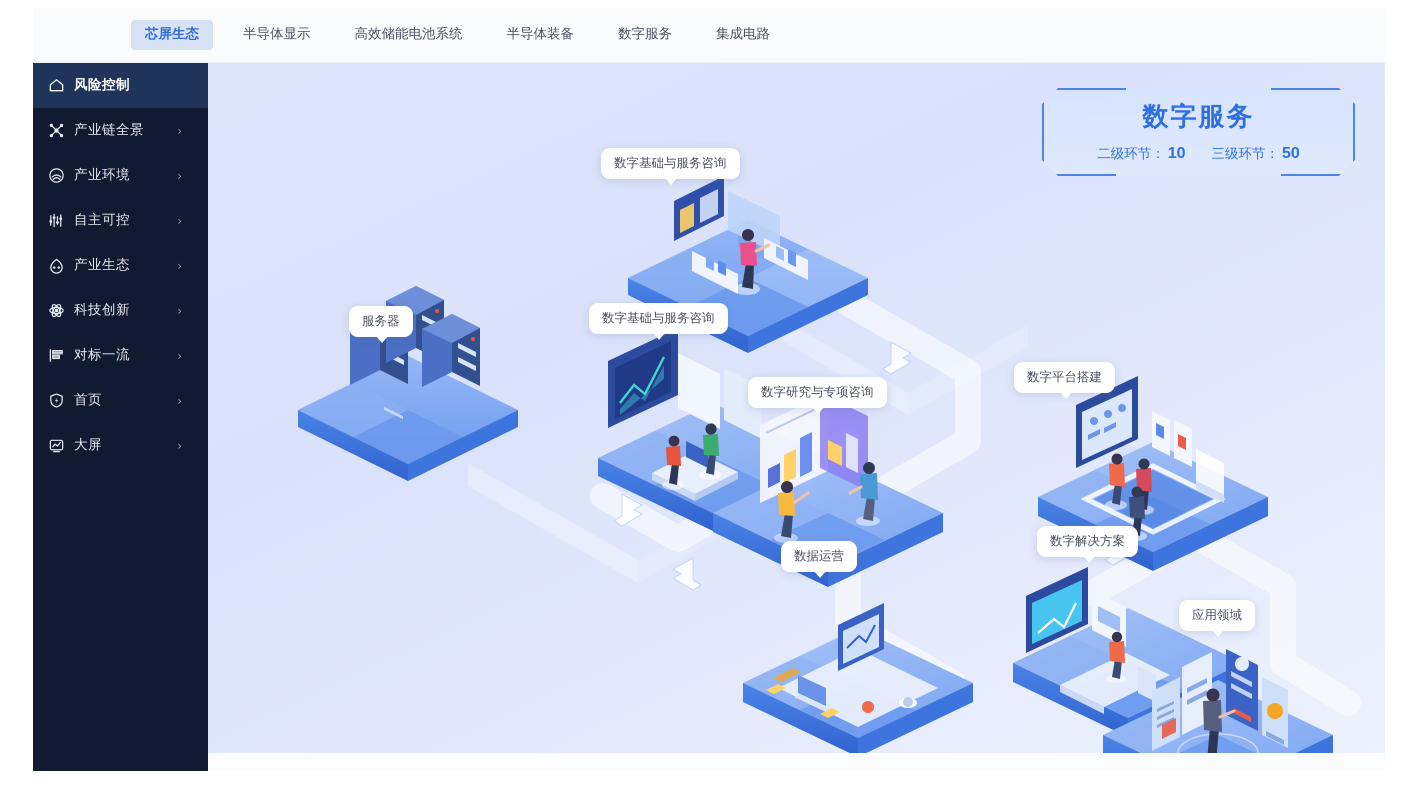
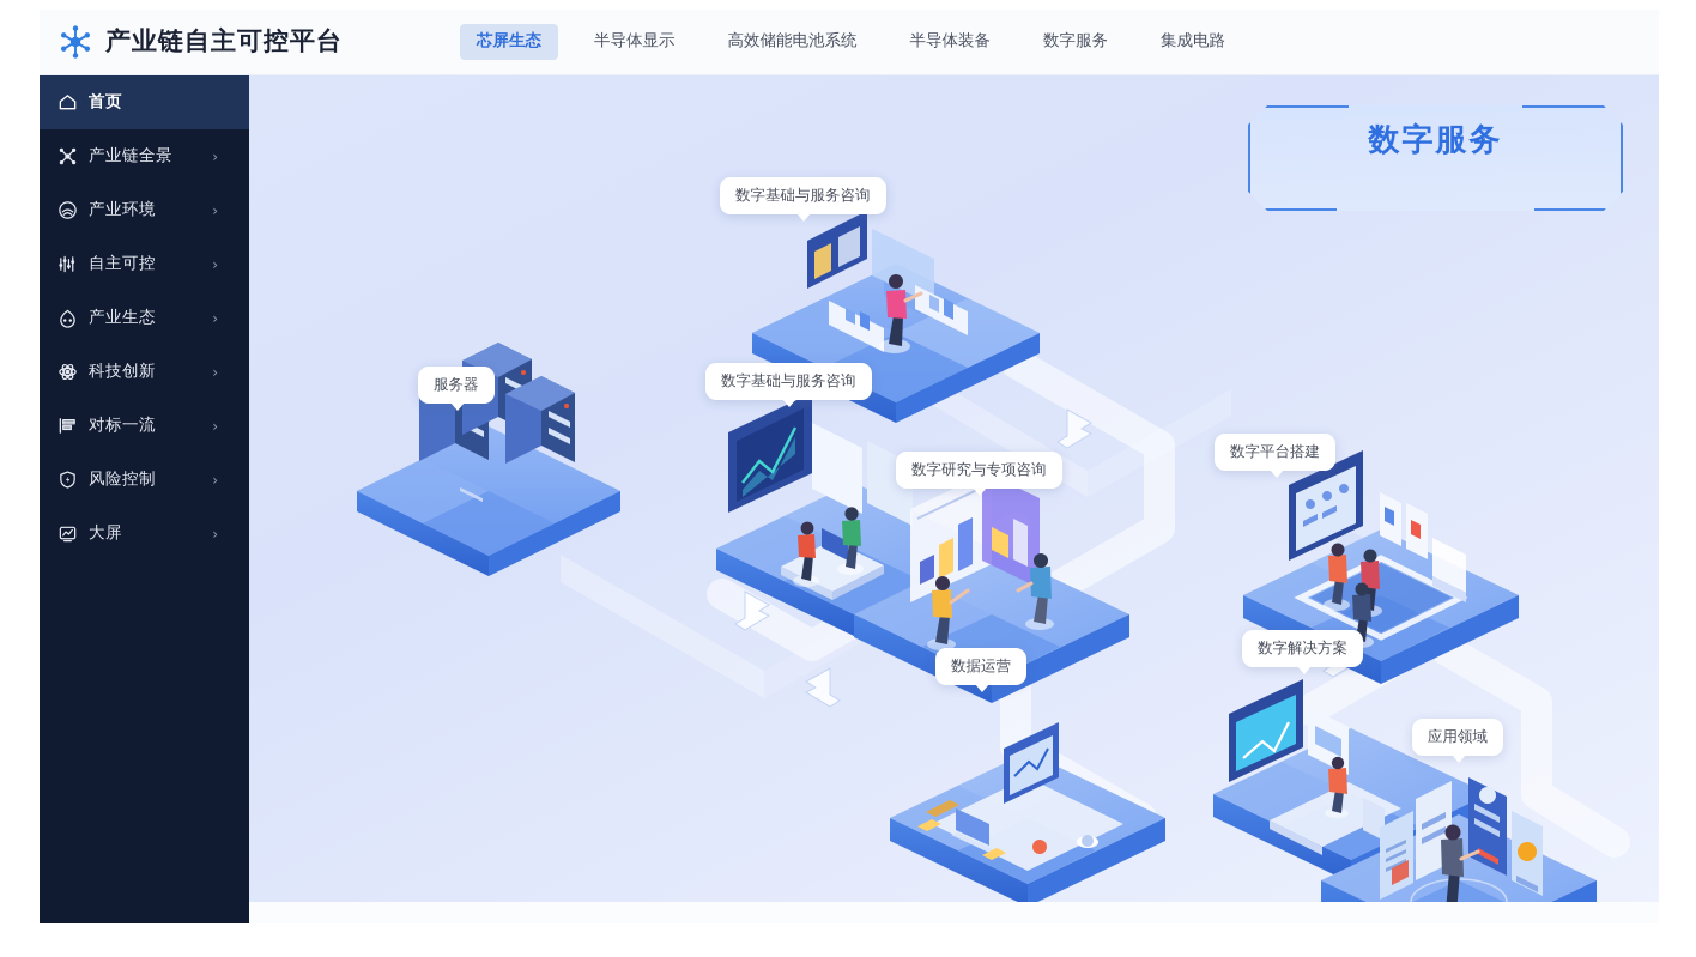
+ 产业链自主可控平台
  芯屏生态
  半导体显示
  高效储能电池系统
  半导体装备
  数字服务
  集成电路
- 风险控制
+ 首页
  产业链全景
  ›
  产业环境
  ›
  自主可控
  ›
  产业生态
  ›
  科技创新
  ›
  对标一流
  ›
- 首页
+ 风险控制
  ›
  大屏
  ›
  数字基础与服务咨询
  服务器
  数字基础与服务咨询
  数字研究与专项咨询
  数字平台搭建
  数据运营
  数字解决方案
  应用领域
  数字服务
- 二级环节： 10
- 三级环节： 50
